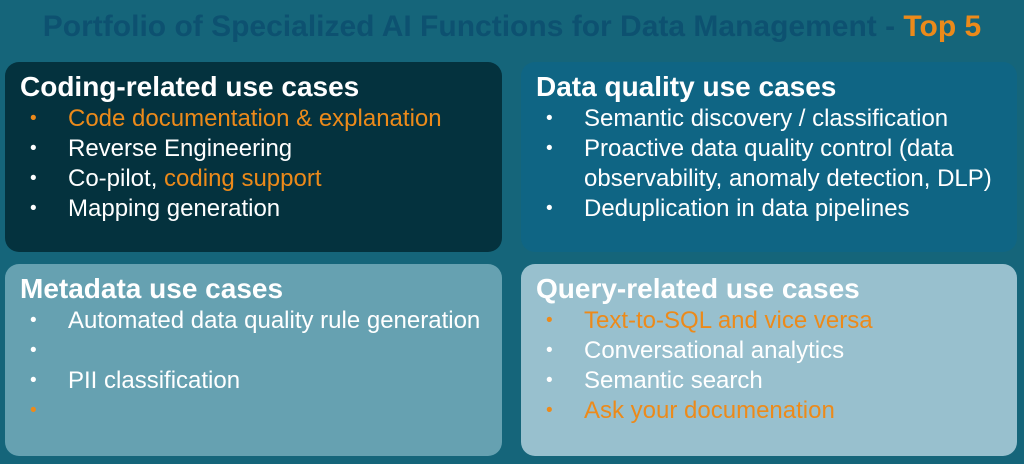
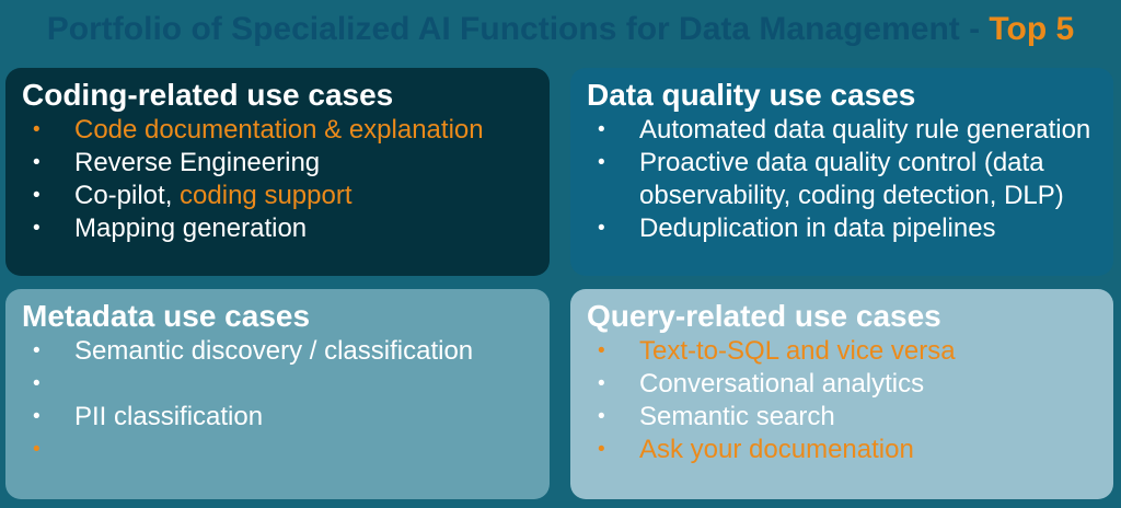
  Coding-related use cases
  •
  Code documentation & explanation
  •
  Reverse Engineering
  •
  Co-pilot, coding support
  •
  Mapping generation
  Data quality use cases
  •
- Semantic discovery / classification
+ Automated data quality rule generation
  •
- Proactive data quality control (data observability, anomaly detection, DLP)
+ Proactive data quality control (data observability, coding detection, DLP)
  •
  Deduplication in data pipelines
  Metadata use cases
  •
- Automated data quality rule generation
+ Semantic discovery / classification
  •
  •
  PII classification
  •
  Query-related use cases
  •
  Text-to-SQL and vice versa
  •
  Conversational analytics
  •
  Semantic search
  •
  Ask your documenation
